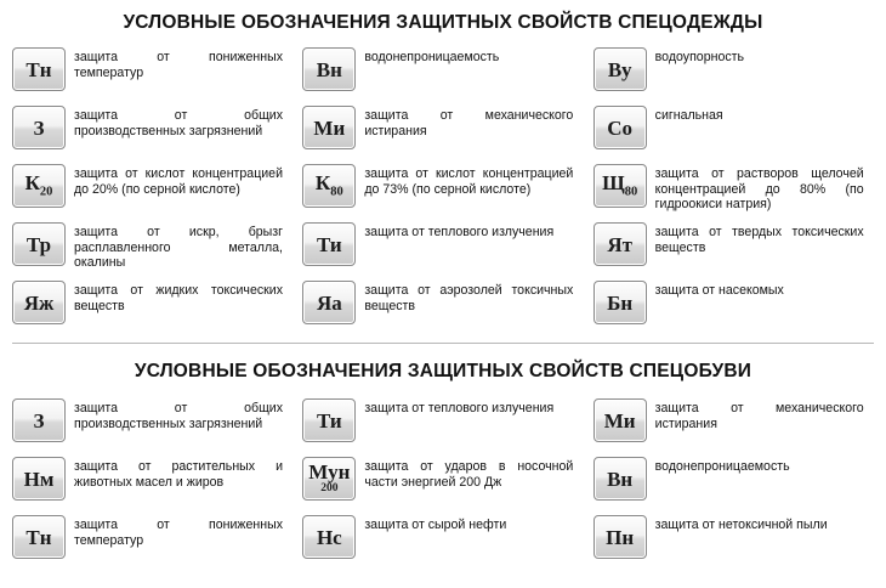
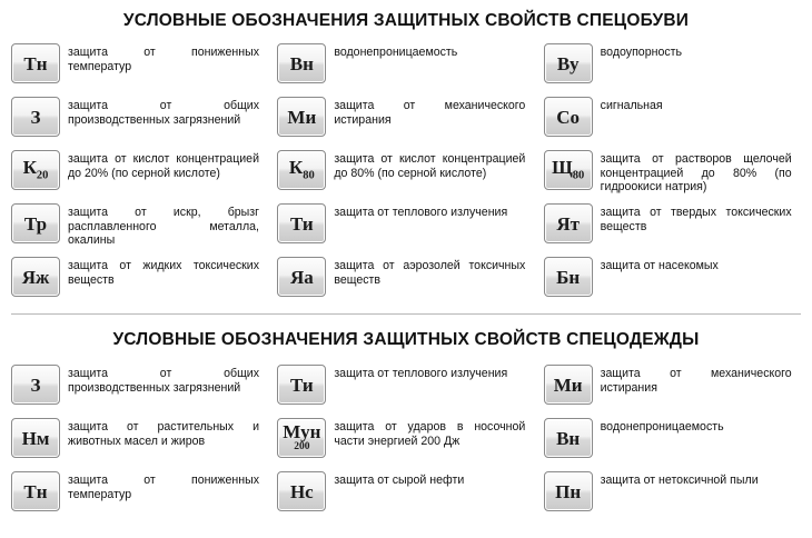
- УСЛОВНЫЕ ОБОЗНАЧЕНИЯ ЗАЩИТНЫХ СВОЙСТВ СПЕЦОДЕЖДЫ
+ УСЛОВНЫЕ ОБОЗНАЧЕНИЯ ЗАЩИТНЫХ СВОЙСТВ СПЕЦОБУВИ
  Тн
  защита от пониженных температур
  Вн
  водонепроницаемость
  Ву
  водоупорность
  З
  защита от общих производственных загрязнений
  Ми
  защита от механического истирания
  Со
  сигнальная
  К20
  защита от кислот концентрацией до 20% (по серной кислоте)
  К80
- защита от кислот концентрацией до 73% (по серной кислоте)
+ защита от кислот концентрацией до 80% (по серной кислоте)
  Щ80
  защита от растворов щелочей концентрацией до 80% (по гидроокиси натрия)
  Тр
  защита от искр, брызг расплавленного металла, окалины
  Ти
  защита от теплового излучения
  Ят
  защита от твердых токсических веществ
  Яж
  защита от жидких токсических веществ
  Яа
  защита от аэрозолей токсичных веществ
  Бн
  защита от насекомых
- УСЛОВНЫЕ ОБОЗНАЧЕНИЯ ЗАЩИТНЫХ СВОЙСТВ СПЕЦОБУВИ
+ УСЛОВНЫЕ ОБОЗНАЧЕНИЯ ЗАЩИТНЫХ СВОЙСТВ СПЕЦОДЕЖДЫ
  З
  защита от общих производственных загрязнений
  Ти
  защита от теплового излучения
  Ми
  защита от механического истирания
  Нм
  защита от растительных и животных масел и жиров
  Мун
  200
  защита от ударов в носочной части энергией 200 Дж
  Вн
  водонепроницаемость
  Тн
  защита от пониженных температур
  Нс
  защита от сырой нефти
  Пн
  защита от нетоксичной пыли
